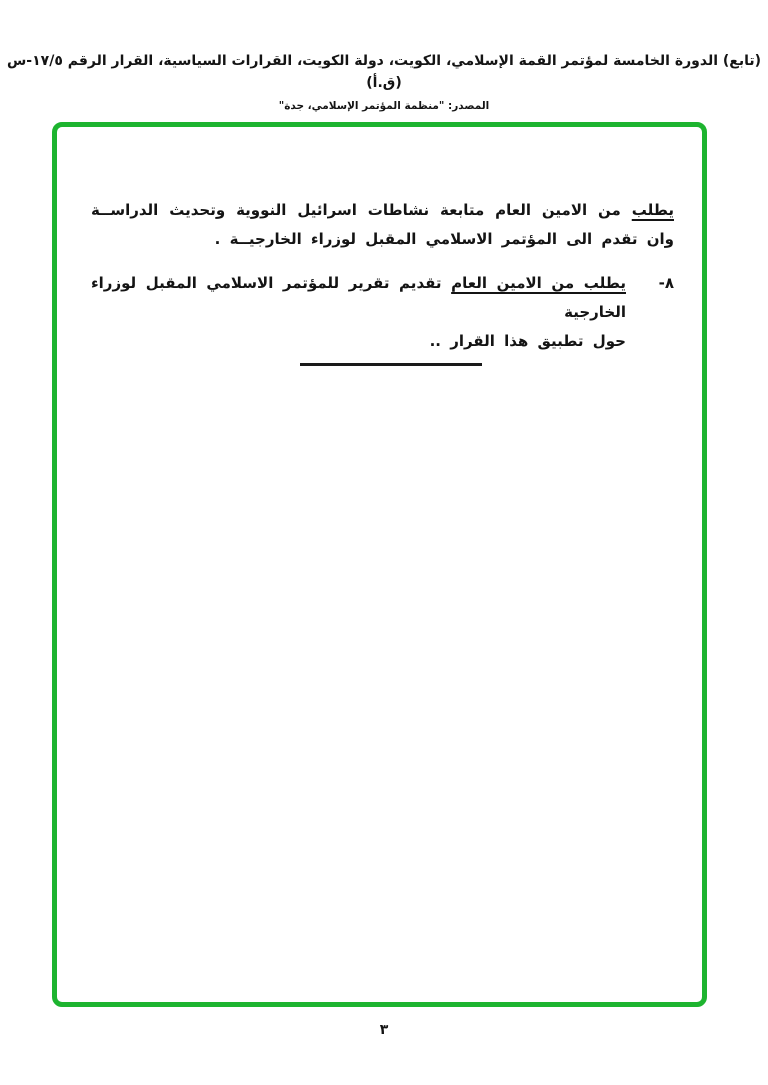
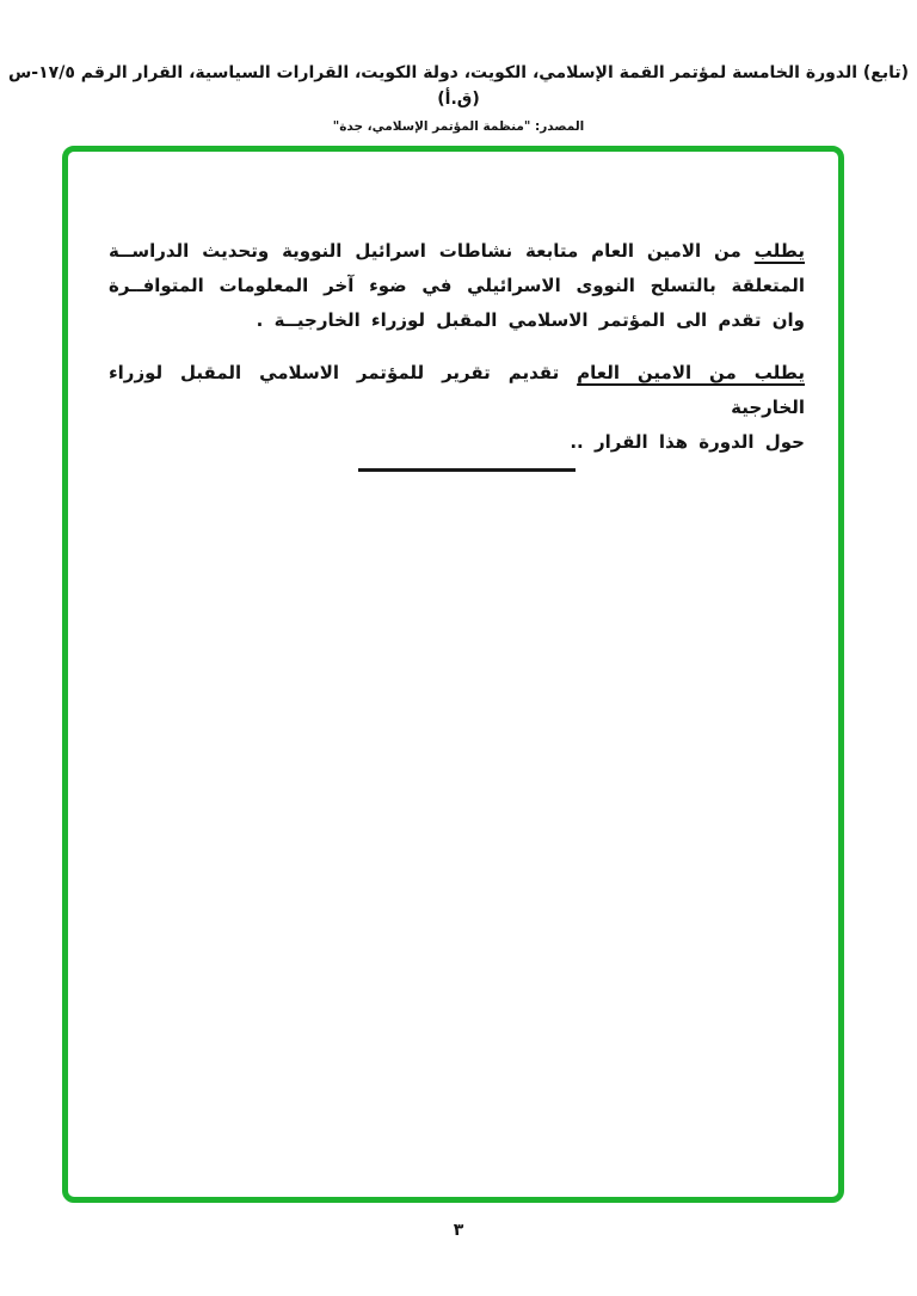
  (تابع) الدورة الخامسة لمؤتمر القمة الإسلامي، الكويت، دولة الكويت، القرارات السياسية، القرار الرقم ١٧/٥-س (ق.أ)
  المصدر: "منظمة المؤتمر الإسلامي، جدة"
  يطلب من الامين العام متابعة نشاطات اسرائيل النووية وتحديث الدراســة
+ المتعلقة بالتسلح النووى الاسرائيلي في ضوء آخر المعلومات المتوافــرة
  وان تقدم الى المؤتمر الاسلامي المقبل لوزراء الخارجيــة .
- ٨-
  يطلب من الامين العام تقديم تقرير للمؤتمر الاسلامي المقبل لوزراء الخارجية
- حول تطبيق هذا القرار ..
+ حول الدورة هذا القرار ..
  ٣
